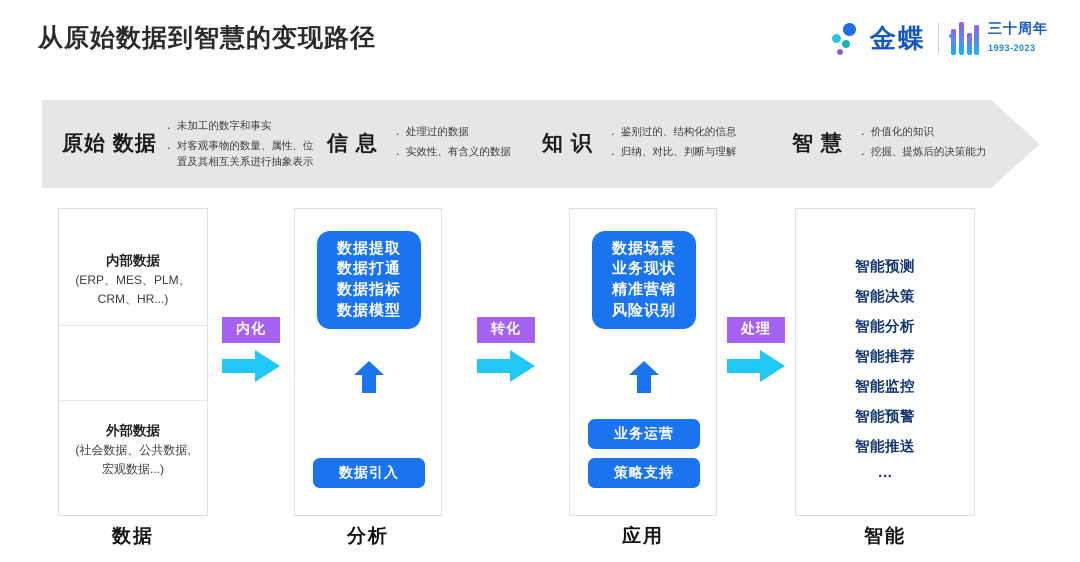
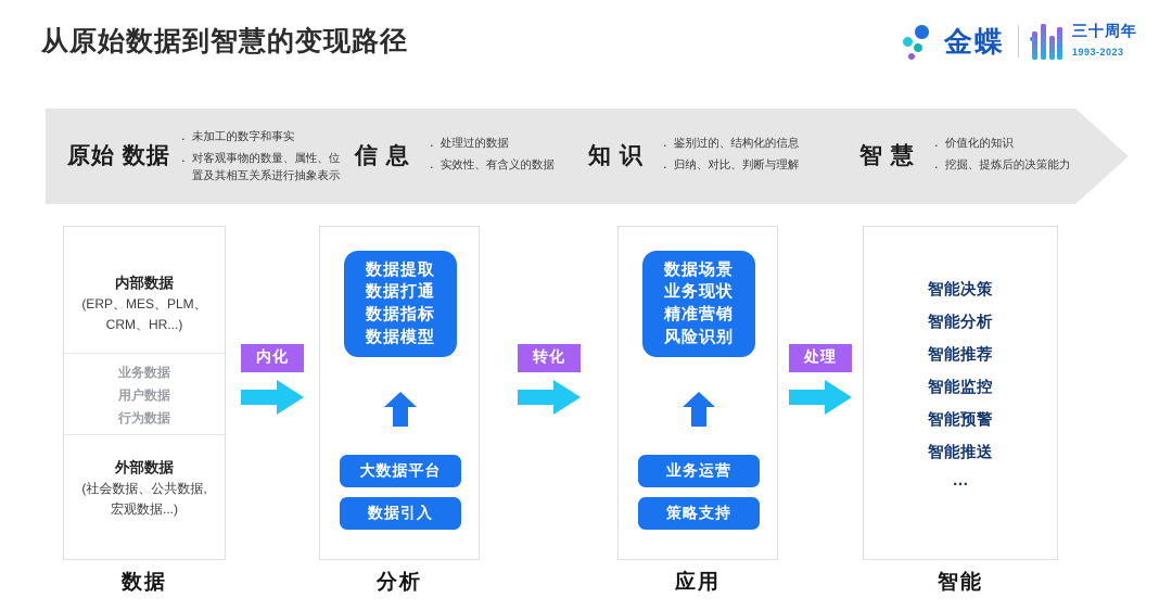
  从原始数据到智慧的变现路径
  金蝶
  三十周年
  1993-2023
  原始 数据
  ·
  未加工的数字和事实
  ·
  对客观事物的数量、属性、位
  置及其相互关系进行抽象表示
  信 息
  ·
  处理过的数据
  ·
  实效性、有含义的数据
  知 识
  ·
  鉴别过的、结构化的信息
  ·
  归纳、对比、判断与理解
  智 慧
  ·
  价值化的知识
  ·
  挖掘、提炼后的决策能力
  内部数据
  (ERP、MES、PLM、
  CRM、HR...)
+ 业务数据
+ 用户数据
+ 行为数据
  外部数据
  (社会数据、公共数据,
  宏观数据...)
  数据提取
  数据打通
  数据指标
  数据模型
+ 大数据平台
  数据引入
  数据场景
  业务现状
  精准营销
  风险识别
  业务运营
  策略支持
- 智能预测
  智能决策
  智能分析
  智能推荐
  智能监控
  智能预警
  智能推送
  …
  内化
  转化
  处理
  数据
  分析
  应用
  智能
